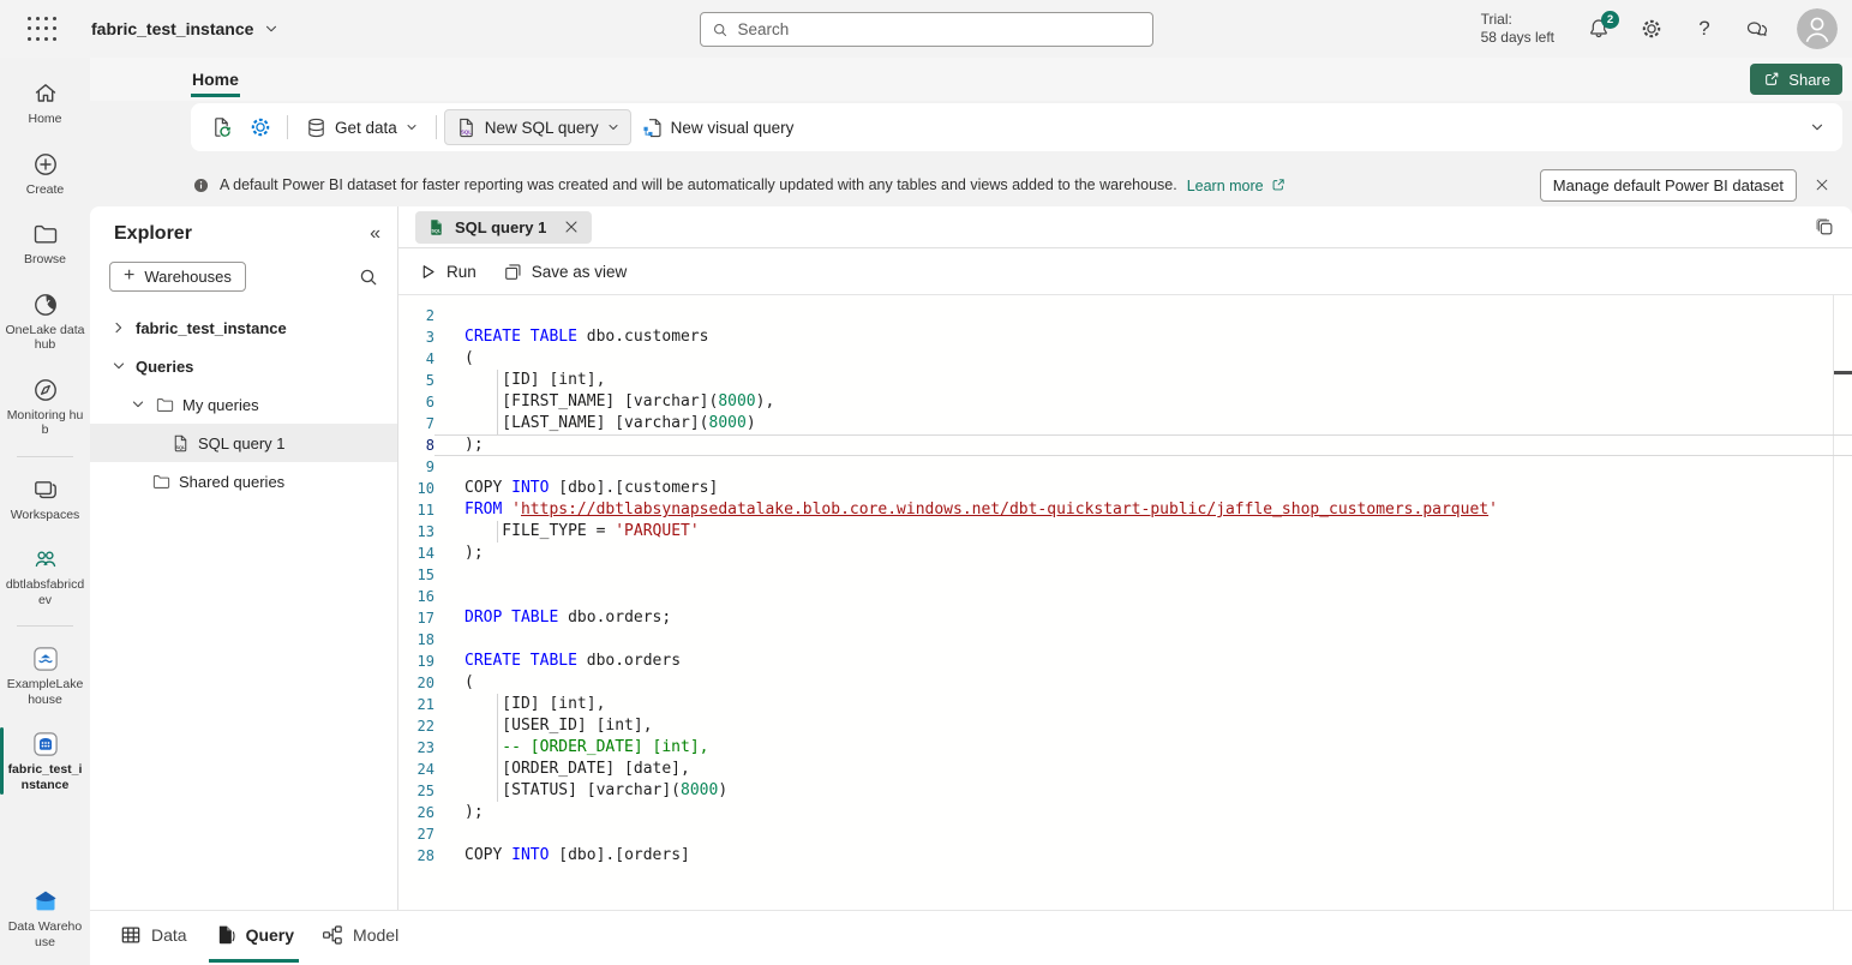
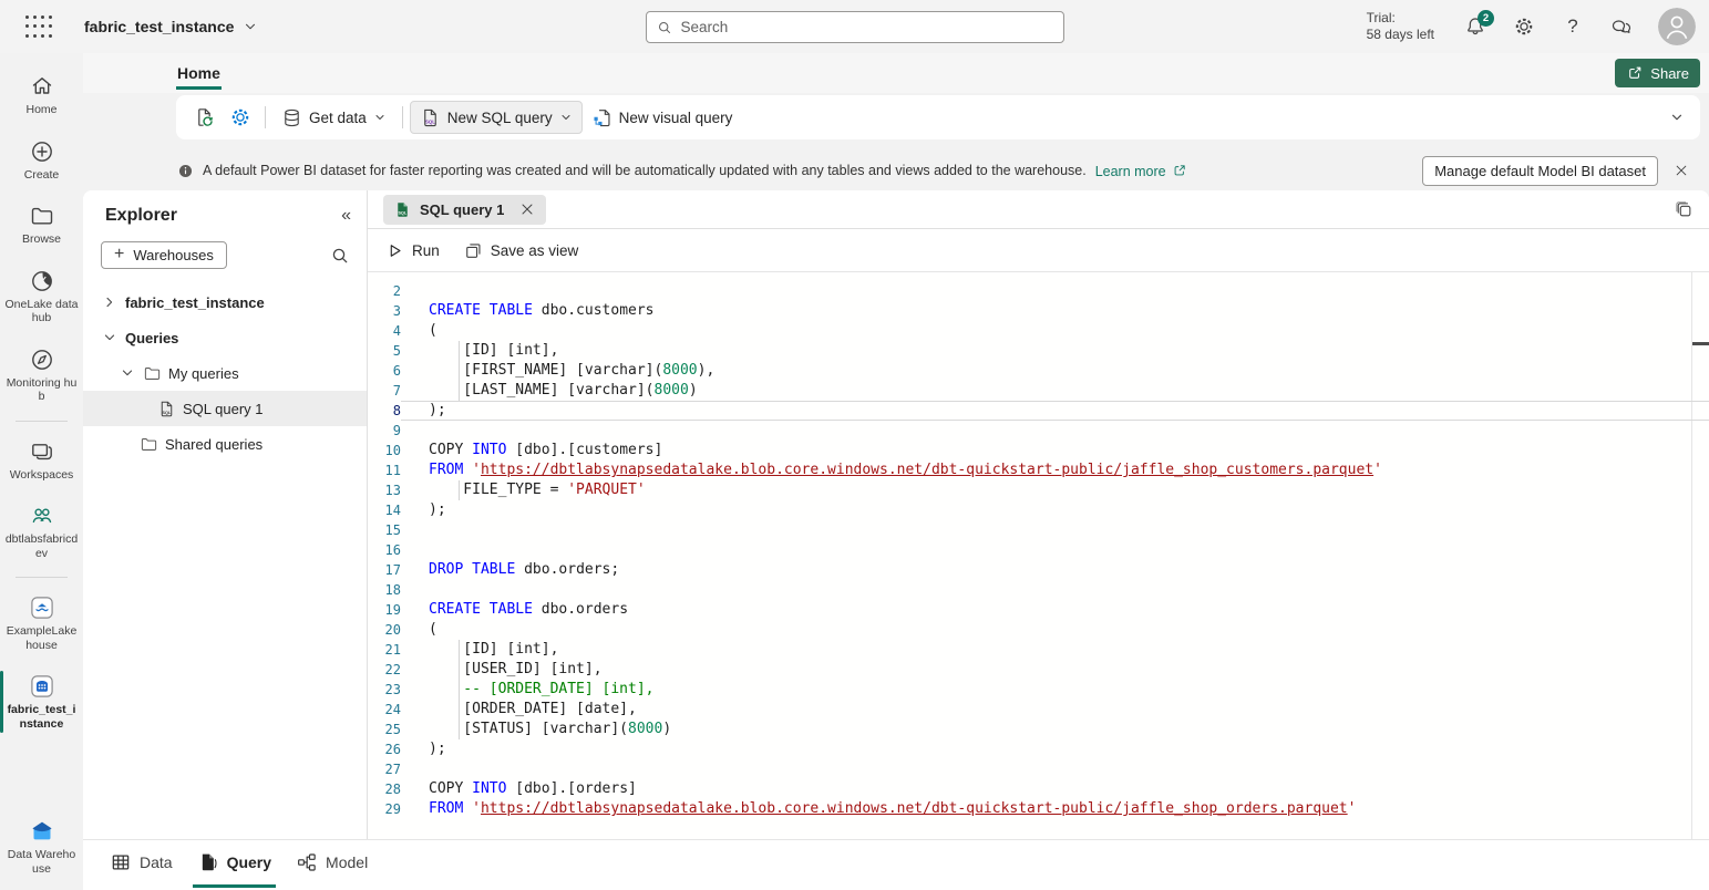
  fabric_test_instance
  Search
  Trial:
  58 days left
  2
  ?
  Home
  Create
  Browse
  OneLake data hub
  Monitoring hub
  Workspaces
  dbtlabsfabricdev
  ExampleLakehouse
  fabric_test_instance
  Data Warehouse
  Home
  Share
  Get data
  New SQL query
  New visual query
  A default Power BI dataset for faster reporting was created and will be automatically updated with any tables and views added to the warehouse.
  Learn more
- Manage default Power BI dataset
+ Manage default Model BI dataset
  Explorer
  «
  +
  Warehouses
  fabric_test_instance
  Queries
  My queries
  SQL query 1
  Shared queries
  SQL query 1
  Run
  Save as view
  2
  3
  CREATE TABLE dbo.customers
  4
  (
  5
  [ID] [int],
  6
  [FIRST_NAME] [varchar](8000),
  7
  [LAST_NAME] [varchar](8000)
  8
  );
  9
  10
  COPY INTO [dbo].[customers]
  11
  FROM 'https://dbtlabsynapsedatalake.blob.core.windows.net/dbt-quickstart-public/jaffle_shop_customers.parquet'
  13
  FILE_TYPE = 'PARQUET'
  14
  );
  15
  16
  17
  DROP TABLE dbo.orders;
  18
  19
  CREATE TABLE dbo.orders
  20
  (
  21
  [ID] [int],
  22
  [USER_ID] [int],
  23
  -- [ORDER_DATE] [int],
  24
  [ORDER_DATE] [date],
  25
  [STATUS] [varchar](8000)
  26
  );
  27
  28
  COPY INTO [dbo].[orders]
+ 29
+ FROM 'https://dbtlabsynapsedatalake.blob.core.windows.net/dbt-quickstart-public/jaffle_shop_orders.parquet'
  Data
  Query
  Model
